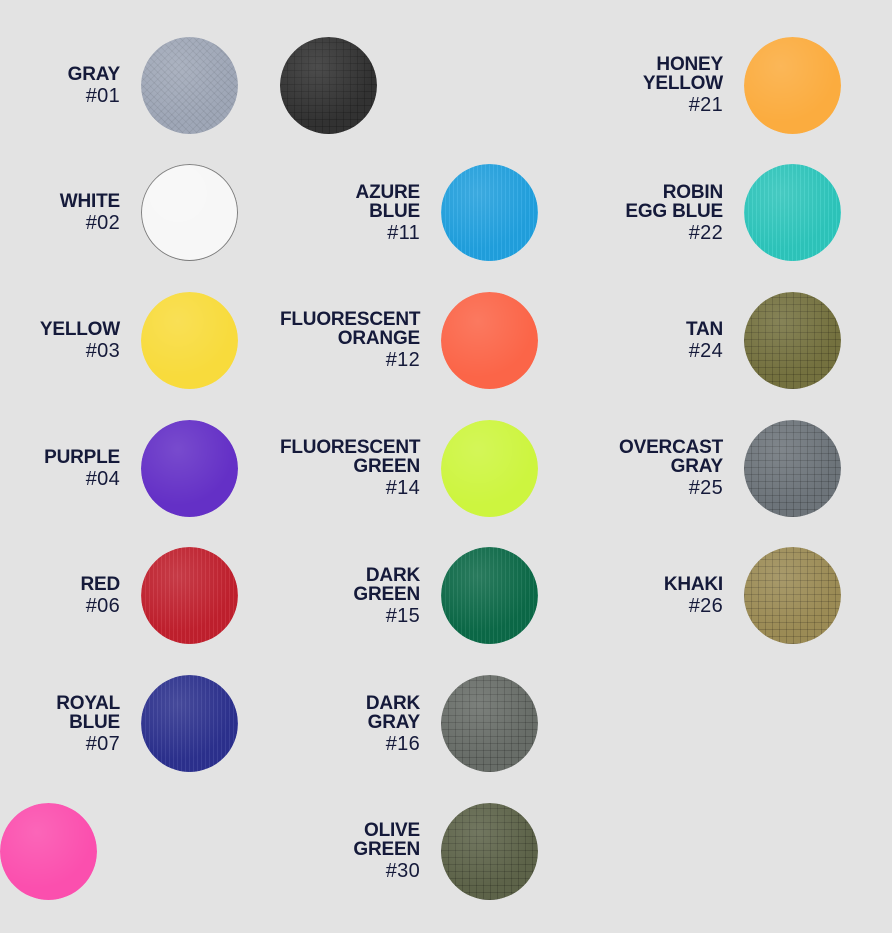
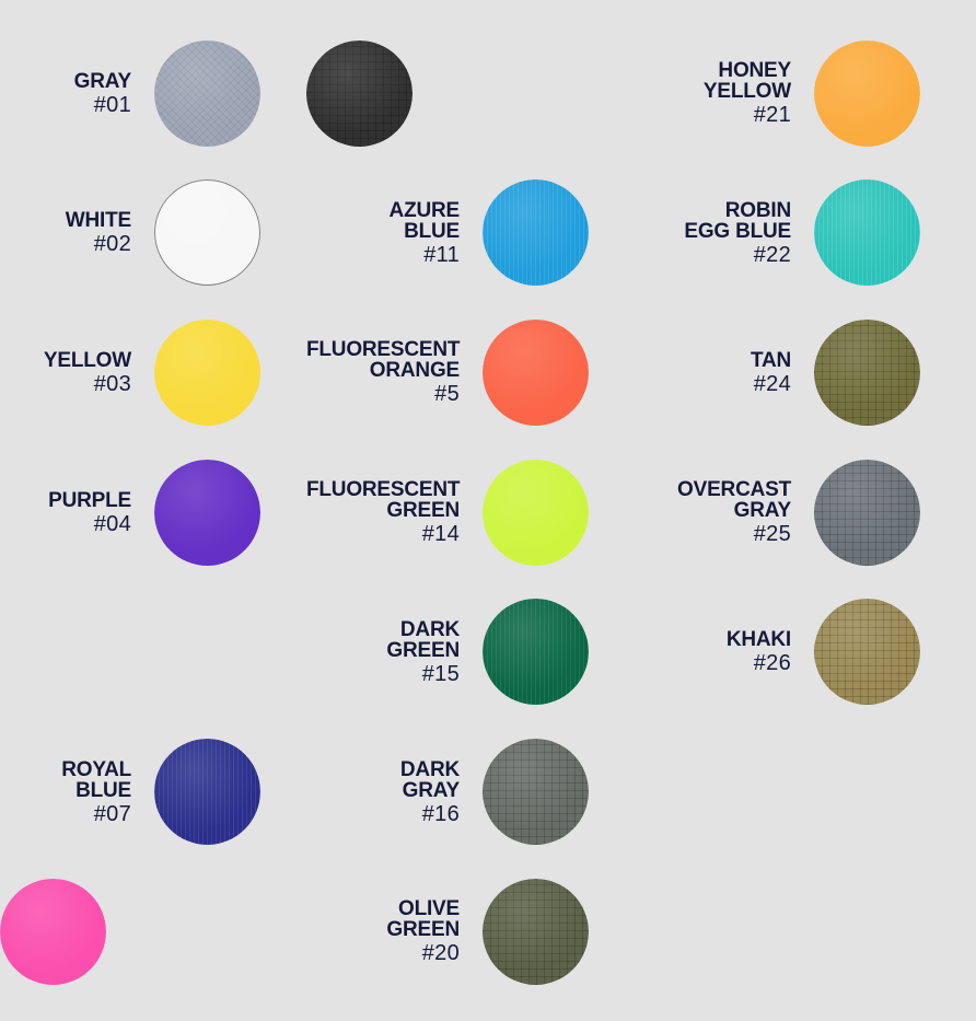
  GRAY
  #01
  WHITE
  #02
  YELLOW
  #03
  PURPLE
  #04
- RED
- #06
  ROYAL
  BLUE
  #07
  AZURE
  BLUE
  #11
  FLUORESCENT
  ORANGE
- #12
+ #5
  FLUORESCENT
  GREEN
  #14
  DARK
  GREEN
  #15
  DARK
  GRAY
  #16
  OLIVE
  GREEN
- #30
+ #20
  HONEY
  YELLOW
  #21
  ROBIN
  EGG BLUE
  #22
  TAN
  #24
  OVERCAST
  GRAY
  #25
  KHAKI
  #26
